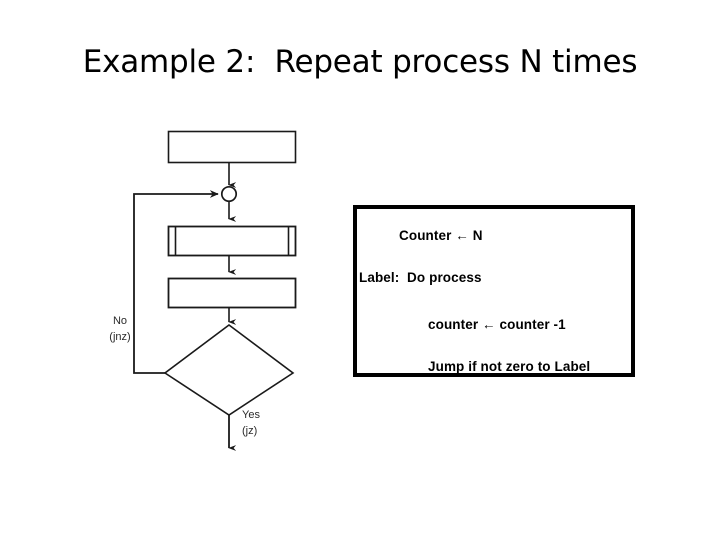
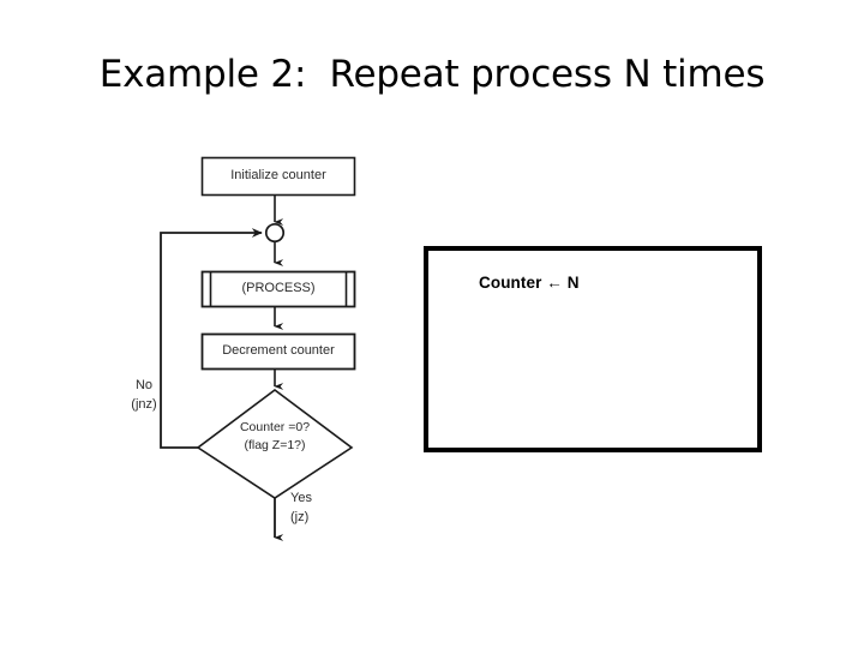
  Example 2: Repeat process N times
+ Initialize counter
+ (PROCESS)
+ Decrement counter
+ Counter =0?
+ (flag Z=1?)
  No
  (jnz)
  Yes
  (jz)
  Counter ← N
- Label: Do process
- counter ← counter -1
- Jump if not zero to Label
